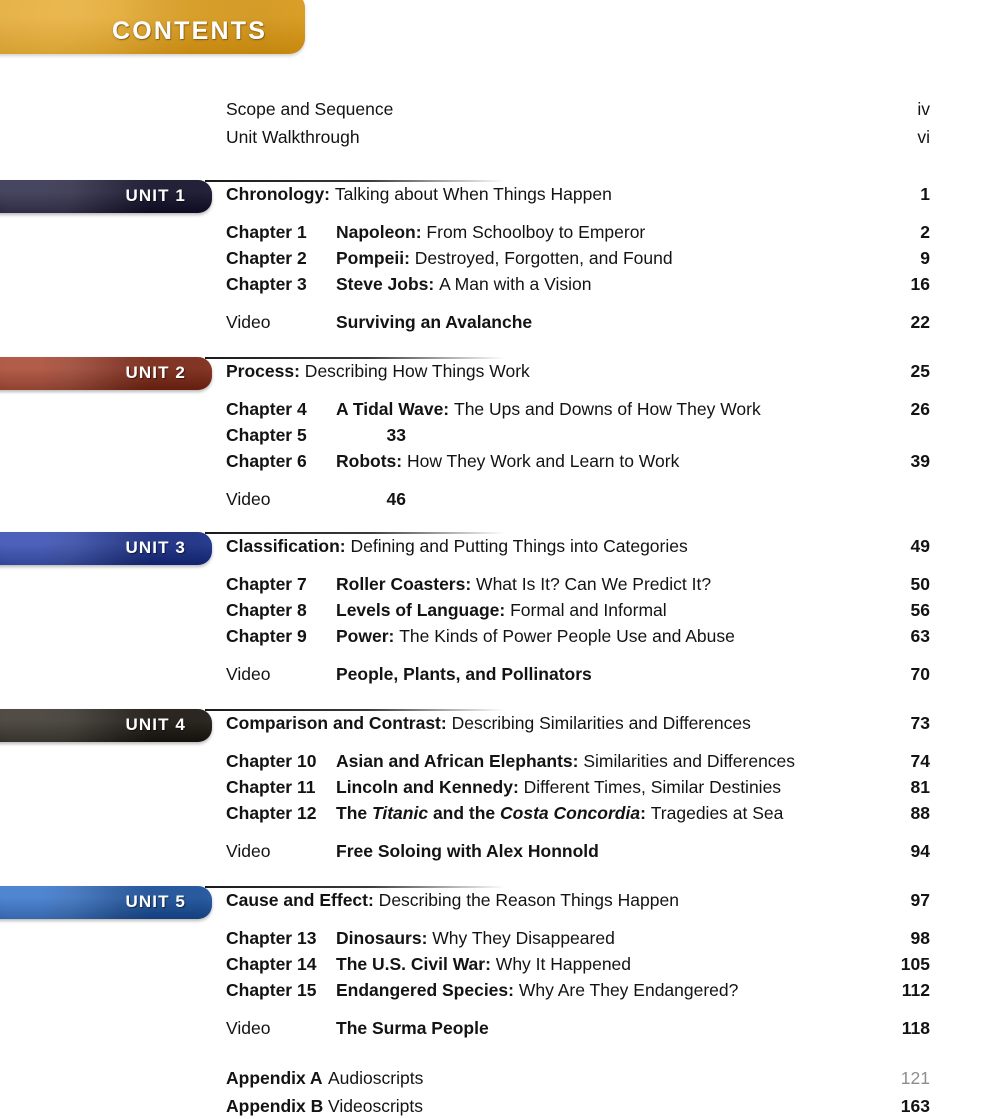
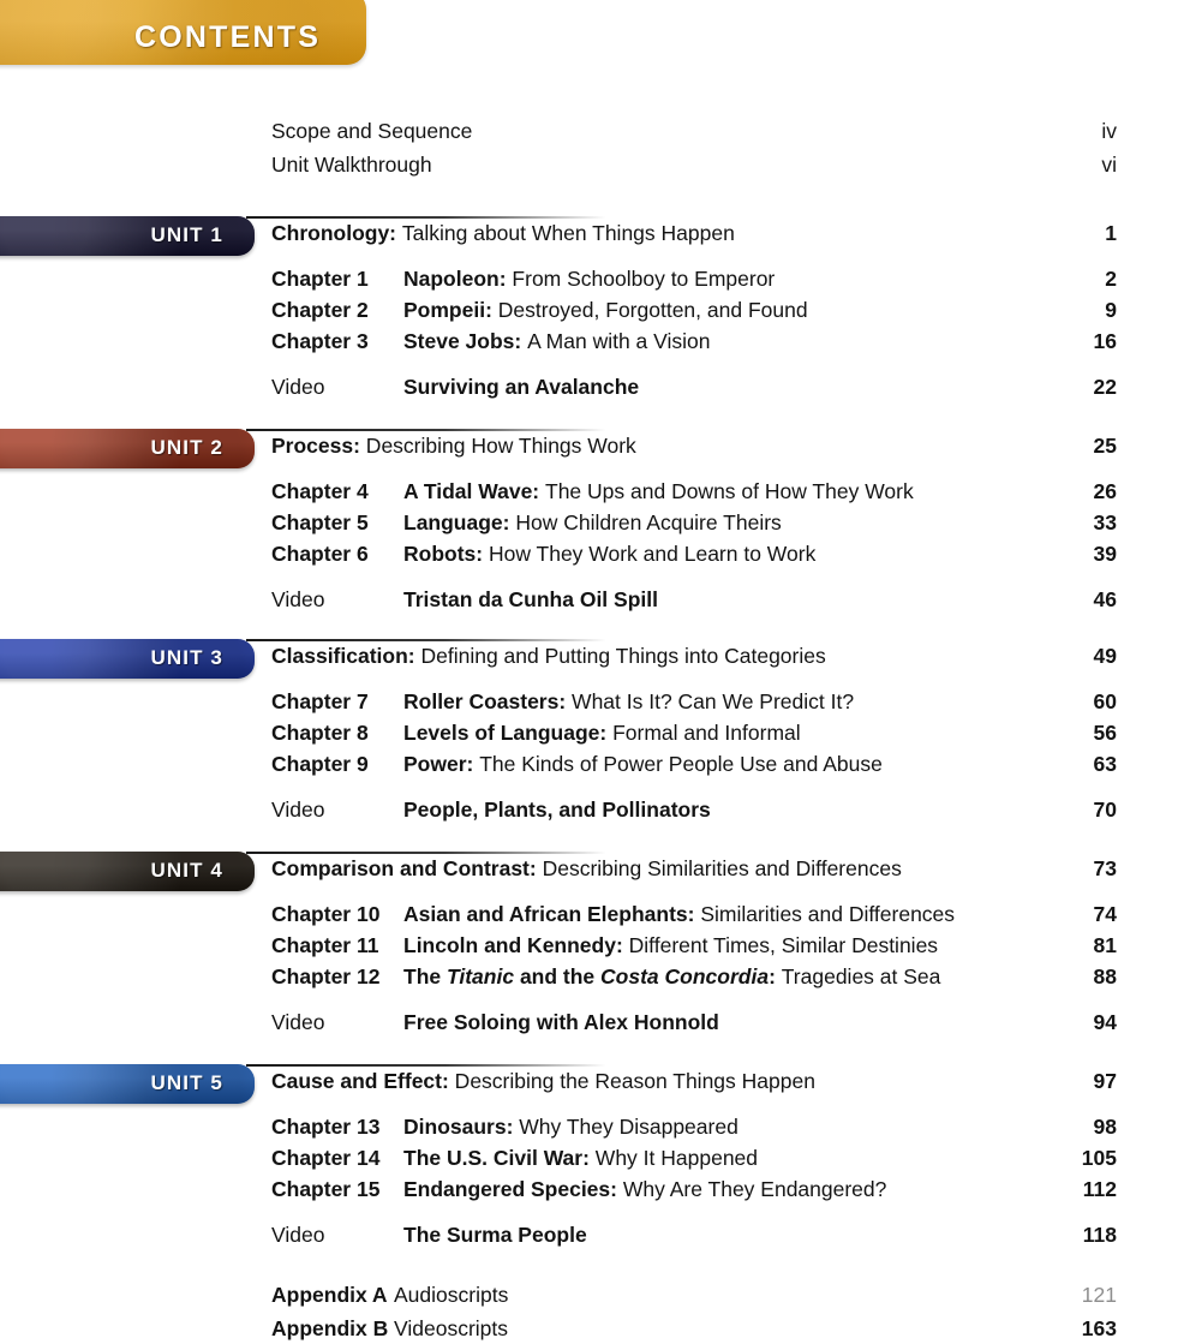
  CONTENTS
  Scope and Sequence
  iv
  Unit Walkthrough
  vi
  UNIT 1
  Chronology: Talking about When Things Happen
  1
  Chapter 1
  Napoleon: From Schoolboy to Emperor
  2
  Chapter 2
  Pompeii: Destroyed, Forgotten, and Found
  9
  Chapter 3
  Steve Jobs: A Man with a Vision
  16
  Video
  Surviving an Avalanche
  22
  UNIT 2
  Process: Describing How Things Work
  25
  Chapter 4
  A Tidal Wave: The Ups and Downs of How They Work
  26
  Chapter 5
+ Language: How Children Acquire Theirs
  33
  Chapter 6
  Robots: How They Work and Learn to Work
  39
  Video
+ Tristan da Cunha Oil Spill
  46
  UNIT 3
  Classification: Defining and Putting Things into Categories
  49
  Chapter 7
  Roller Coasters: What Is It? Can We Predict It?
- 50
+ 60
  Chapter 8
  Levels of Language: Formal and Informal
  56
  Chapter 9
  Power: The Kinds of Power People Use and Abuse
  63
  Video
  People, Plants, and Pollinators
  70
  UNIT 4
  Comparison and Contrast: Describing Similarities and Differences
  73
  Chapter 10
  Asian and African Elephants: Similarities and Differences
  74
  Chapter 11
  Lincoln and Kennedy: Different Times, Similar Destinies
  81
  Chapter 12
  The Titanic and the Costa Concordia: Tragedies at Sea
  88
  Video
  Free Soloing with Alex Honnold
  94
  UNIT 5
  Cause and Effect: Describing the Reason Things Happen
  97
  Chapter 13
  Dinosaurs: Why They Disappeared
  98
  Chapter 14
  The U.S. Civil War: Why It Happened
  105
  Chapter 15
  Endangered Species: Why Are They Endangered?
  112
  Video
  The Surma People
  118
  Appendix A
  Audioscripts
  121
  Appendix B
  Videoscripts
  163
